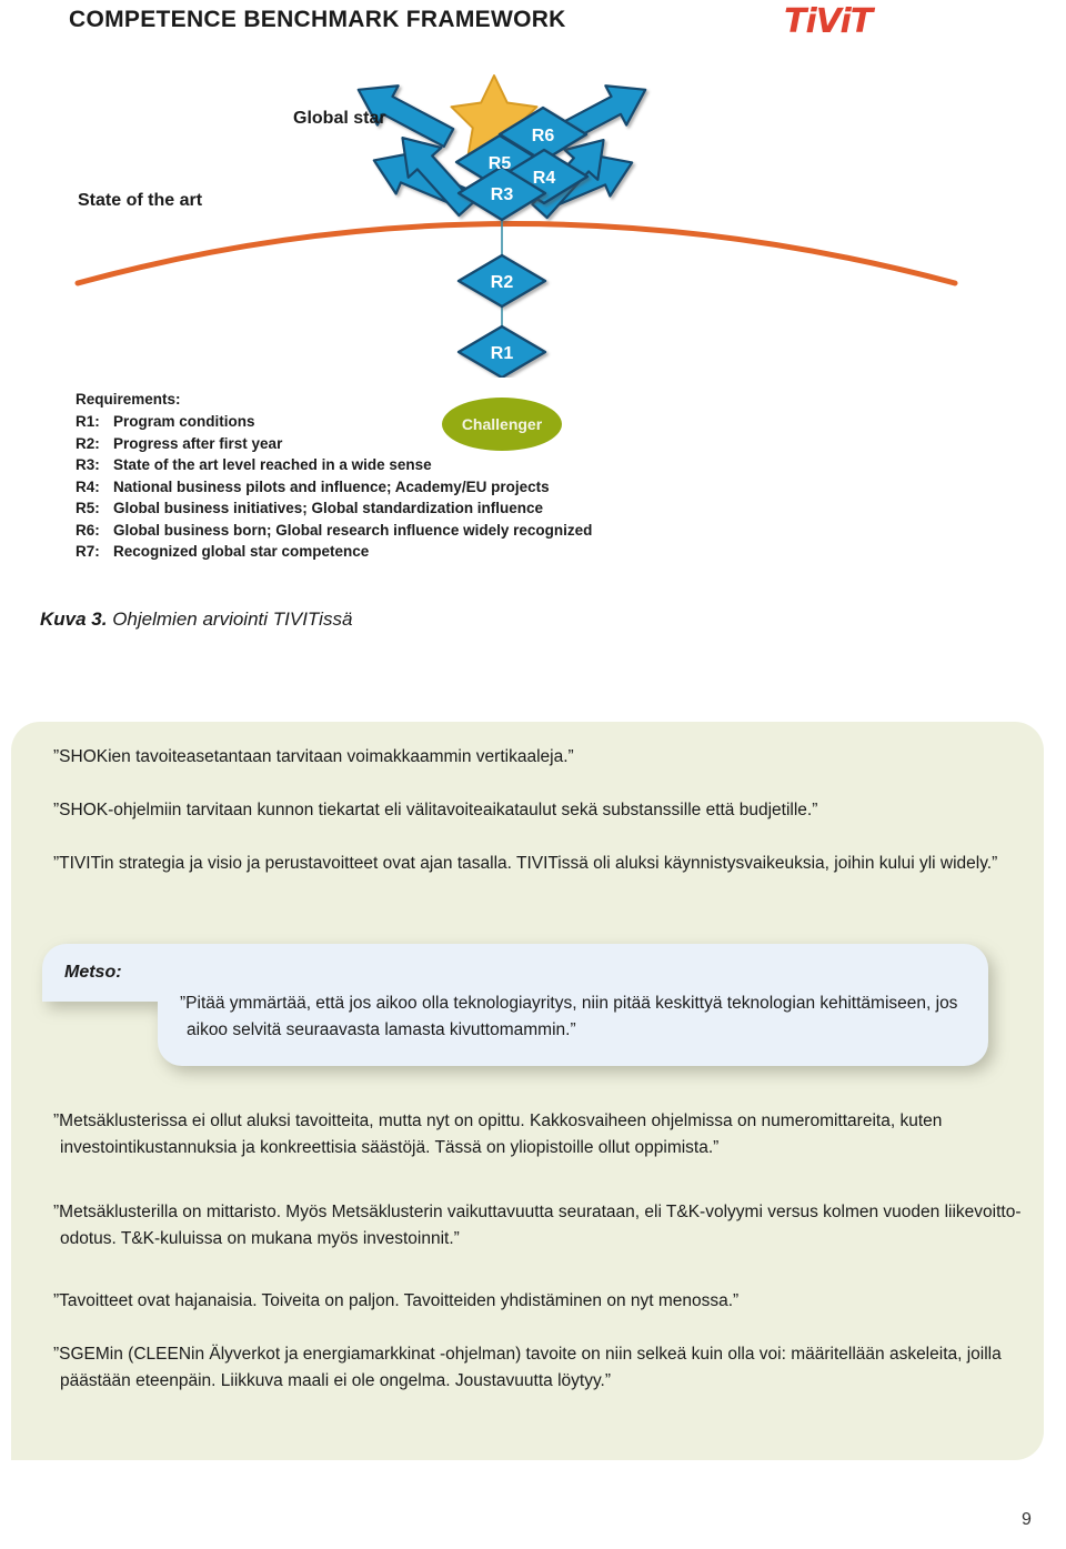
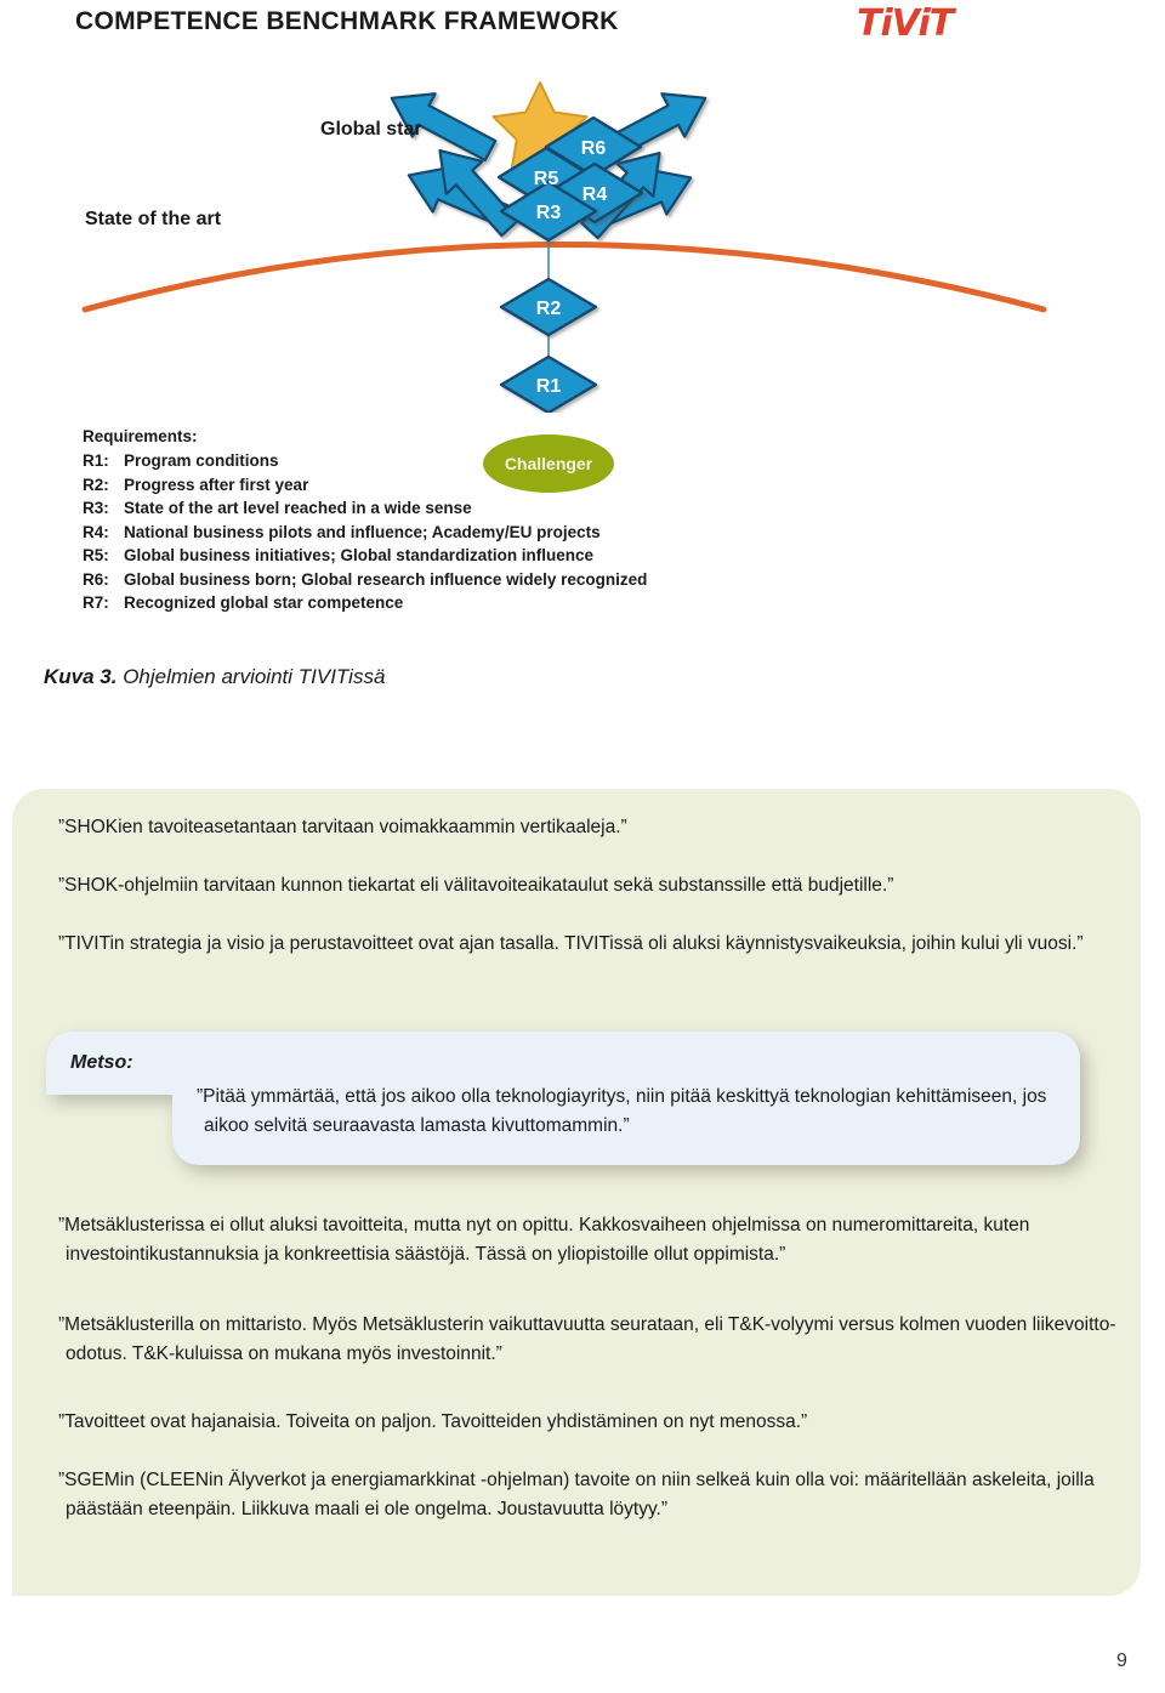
  COMPETENCE BENCHMARK FRAMEWORK
  TiViT
  Global star
  State of the art
  R6
  R5
  R4
  R3
  R2
  R1
  Requirements:
  R1:
  Program conditions
  R2:
  Progress after first year
  R3:
  State of the art level reached in a wide sense
  R4:
  National business pilots and influence; Academy/EU projects
  R5:
  Global business initiatives; Global standardization influence
  R6:
  Global business born; Global research influence widely recognized
  R7:
  Recognized global star competence
  Challenger
  Kuva 3. Ohjelmien arviointi TIVITissä
  ”SHOKien tavoiteasetantaan tarvitaan voimakkaammin vertikaaleja.”
  ”SHOK-ohjelmiin tarvitaan kunnon tiekartat eli välitavoiteaikataulut sekä substanssille että budjetille.”
- ”TIVITin strategia ja visio ja perustavoitteet ovat ajan tasalla. TIVITissä oli aluksi käynnistysvaikeuksia, joihin kului yli widely.”
+ ”TIVITin strategia ja visio ja perustavoitteet ovat ajan tasalla. TIVITissä oli aluksi käynnistysvaikeuksia, joihin kului yli vuosi.”
  ”Metsäklusterissa ei ollut aluksi tavoitteita, mutta nyt on opittu. Kakkosvaiheen ohjelmissa on numeromittareita, kuten investointikustannuksia ja konkreettisia säästöjä. Tässä on yliopistoille ollut oppimista.”
  ”Metsäklusterilla on mittaristo. Myös Metsäklusterin vaikuttavuutta seurataan, eli T&K-volyymi versus kolmen vuoden liikevoitto-odotus. T&K-kuluissa on mukana myös investoinnit.”
  ”Tavoitteet ovat hajanaisia. Toiveita on paljon. Tavoitteiden yhdistäminen on nyt menossa.”
  ”SGEMin (CLEENin Älyverkot ja energiamarkkinat -ohjelman) tavoite on niin selkeä kuin olla voi: määritellään askeleita, joilla päästään eteenpäin. Liikkuva maali ei ole ongelma. Joustavuutta löytyy.”
  Metso:
  ”Pitää ymmärtää, että jos aikoo olla teknologiayritys, niin pitää keskittyä teknologian kehittämiseen, jos aikoo selvitä seuraavasta lamasta kivuttomammin.”
  9
